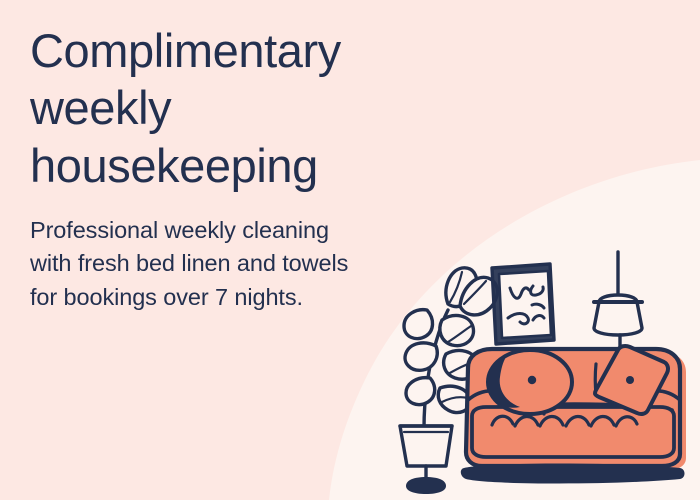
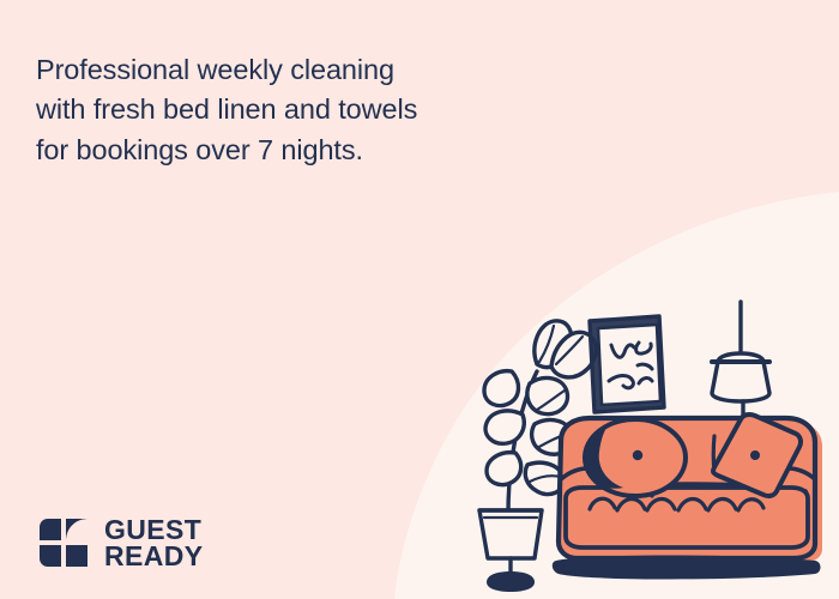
- Complimentary
- weekly housekeeping
  Professional weekly cleaning
  with fresh bed linen and towels
  for bookings over 7 nights.
+ GUEST
+ READY
